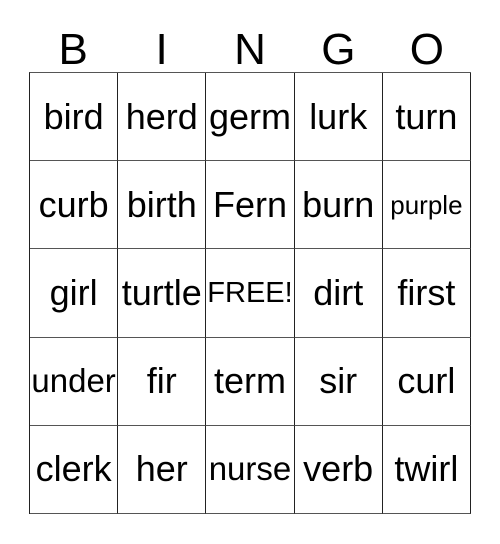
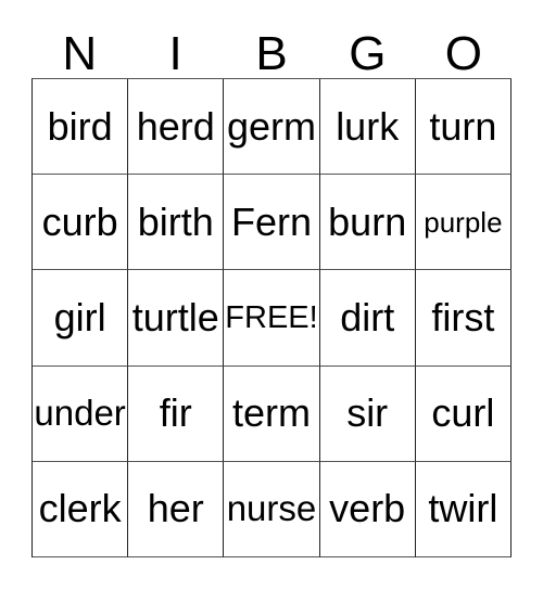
- B
+ N
  I
- N
+ B
  G
  O
  bird
  herd
  germ
  lurk
  turn
  curb
  birth
  Fern
  burn
  purple
  girl
  turtle
  FREE!
  dirt
  first
  under
  fir
  term
  sir
  curl
  clerk
  her
  nurse
  verb
  twirl
